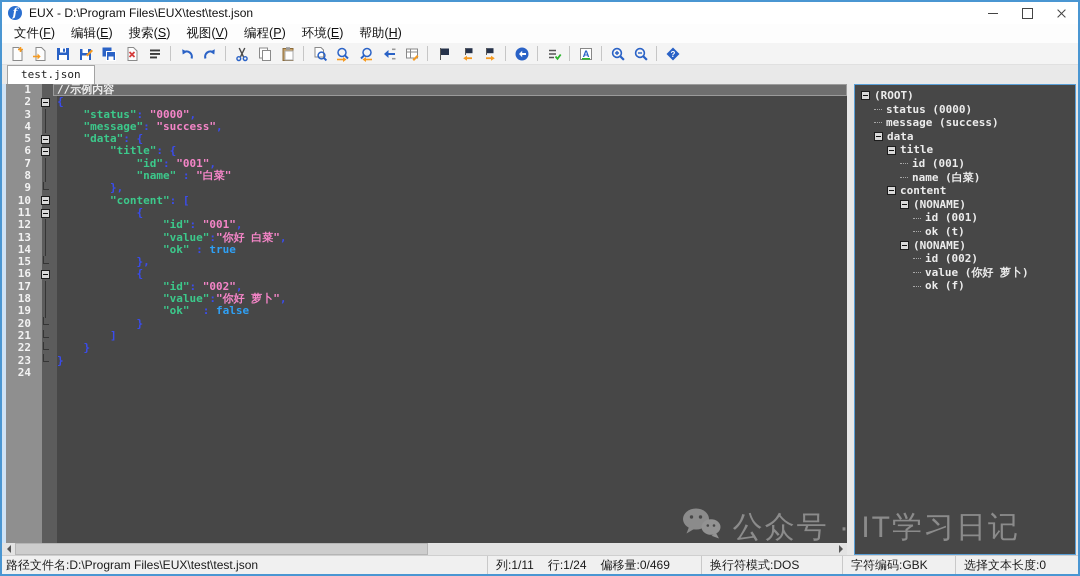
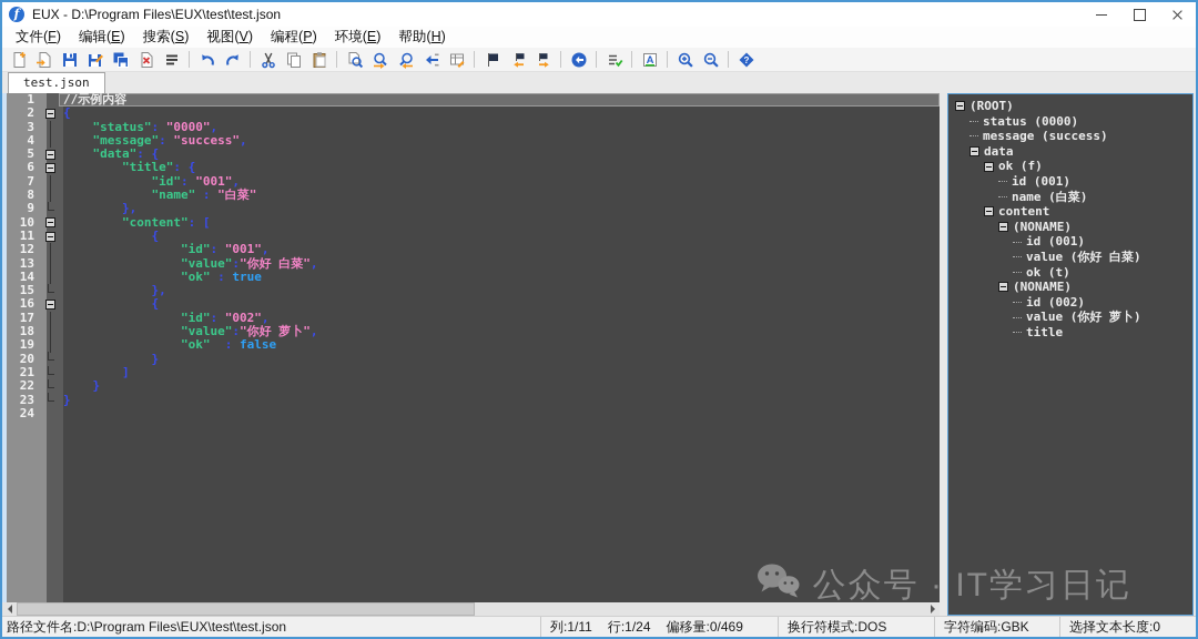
  f
  EUX - D:\Program Files\EUX\test\test.json
  文件(F)
  编辑(E)
  搜索(S)
  视图(V)
  编程(P)
  环境(E)
  帮助(H)
  A
  ?
  test.json
  1
  //示例内容
  2
  {
  3
  "status": "0000",
  4
  "message": "success",
  5
  "data": {
  6
  "title": {
  7
  "id": "001",
  8
  "name" : "白菜"
  9
  },
  10
  "content": [
  11
  {
  12
  "id": "001",
  13
  "value":"你好 白菜",
  14
  "ok" : true
  15
  },
  16
  {
  17
  "id": "002",
  18
  "value":"你好 萝卜",
  19
  "ok" : false
  20
  }
  21
  ]
  22
  }
  23
  }
  24
  (ROOT)
  status (0000)
  message (success)
  data
- title
+ ok (f)
  id (001)
  name (白菜)
  content
  (NONAME)
  id (001)
+ value (你好 白菜)
  ok (t)
  (NONAME)
  id (002)
  value (你好 萝卜)
- ok (f)
+ title
  路径文件名:D:\Program Files\EUX\test\test.json
  列:1/11
  行:1/24
  偏移量:0/469
  换行符模式:DOS
  字符编码:GBK
  选择文本长度:0
  公众号 · IT学习日记
